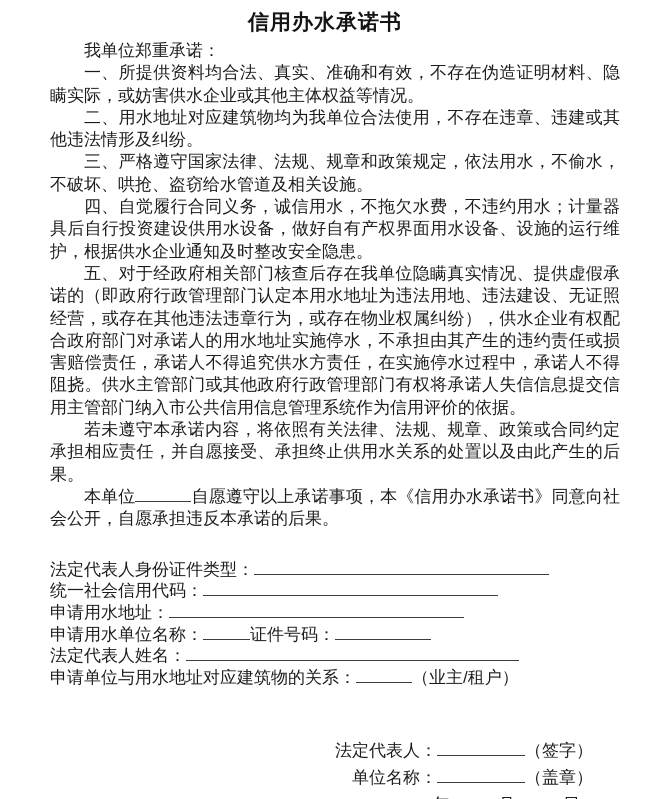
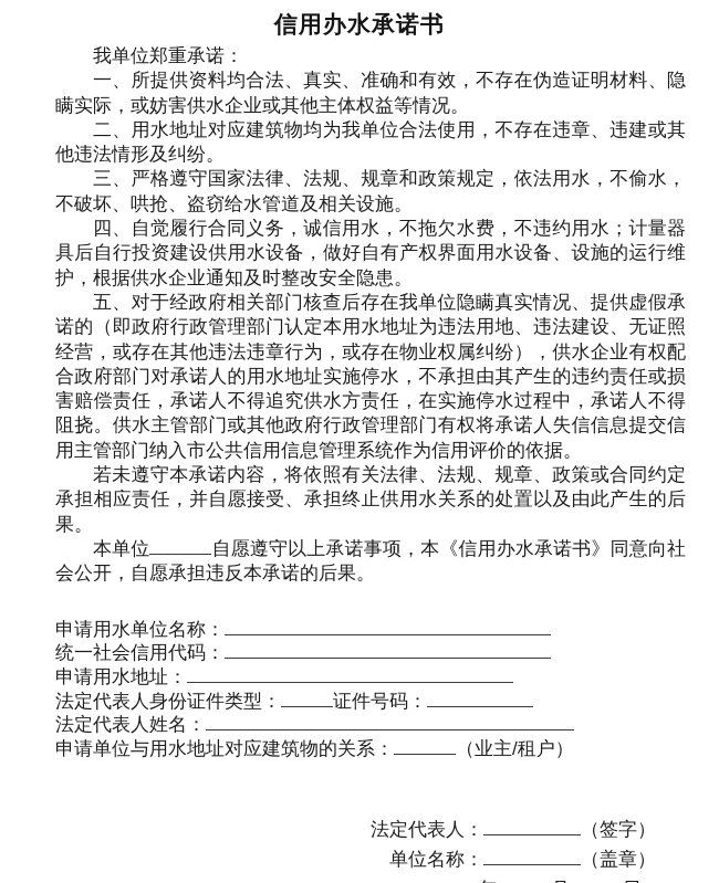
  信用办水承诺书
  我单位郑重承诺：
  一、所提供资料均合法、真实、准确和有效，不存在伪造证明材料、隐瞒实际，或妨害供水企业或其他主体权益等情况。
  二、用水地址对应建筑物均为我单位合法使用，不存在违章、违建或其他违法情形及纠纷。
  三、严格遵守国家法律、法规、规章和政策规定，依法用水，不偷水，不破坏、哄抢、盗窃给水管道及相关设施。
  四、自觉履行合同义务，诚信用水，不拖欠水费，不违约用水；计量器具后自行投资建设供用水设备，做好自有产权界面用水设备、设施的运行维护，根据供水企业通知及时整改安全隐患。
  五、对于经政府相关部门核查后存在我单位隐瞒真实情况、提供虚假承诺的（即政府行政管理部门认定本用水地址为违法用地、违法建设、无证照经营，或存在其他违法违章行为，或存在物业权属纠纷），供水企业有权配合政府部门对承诺人的用水地址实施停水，不承担由其产生的违约责任或损害赔偿责任，承诺人不得追究供水方责任，在实施停水过程中，承诺人不得阻挠。供水主管部门或其他政府行政管理部门有权将承诺人失信信息提交信用主管部门纳入市公共信用信息管理系统作为信用评价的依据。
  若未遵守本承诺内容，将依照有关法律、法规、规章、政策或合同约定承担相应责任，并自愿接受、承担终止供用水关系的处置以及由此产生的后果。
  本单位 自愿遵守以上承诺事项，本《信用办水承诺书》同意向社会公开，自愿承担违反本承诺的后果。
- 法定代表人身份证件类型：
+ 申请用水单位名称：
  统一社会信用代码：
  申请用水地址：
- 申请用水单位名称： 证件号码：
+ 法定代表人身份证件类型： 证件号码：
  法定代表人姓名：
  申请单位与用水地址对应建筑物的关系： （业主/租户）
  法定代表人： （签字）
  单位名称： （盖章）
